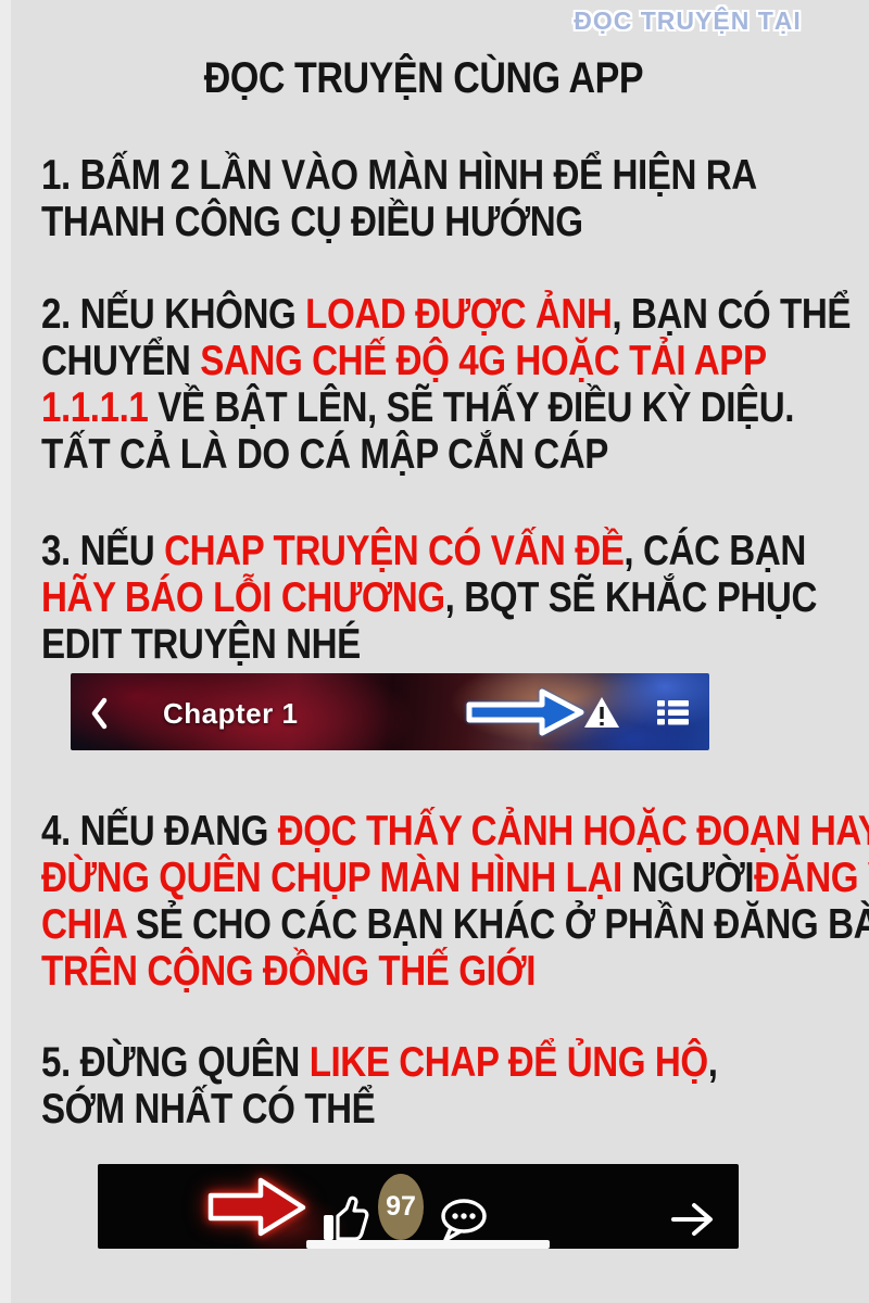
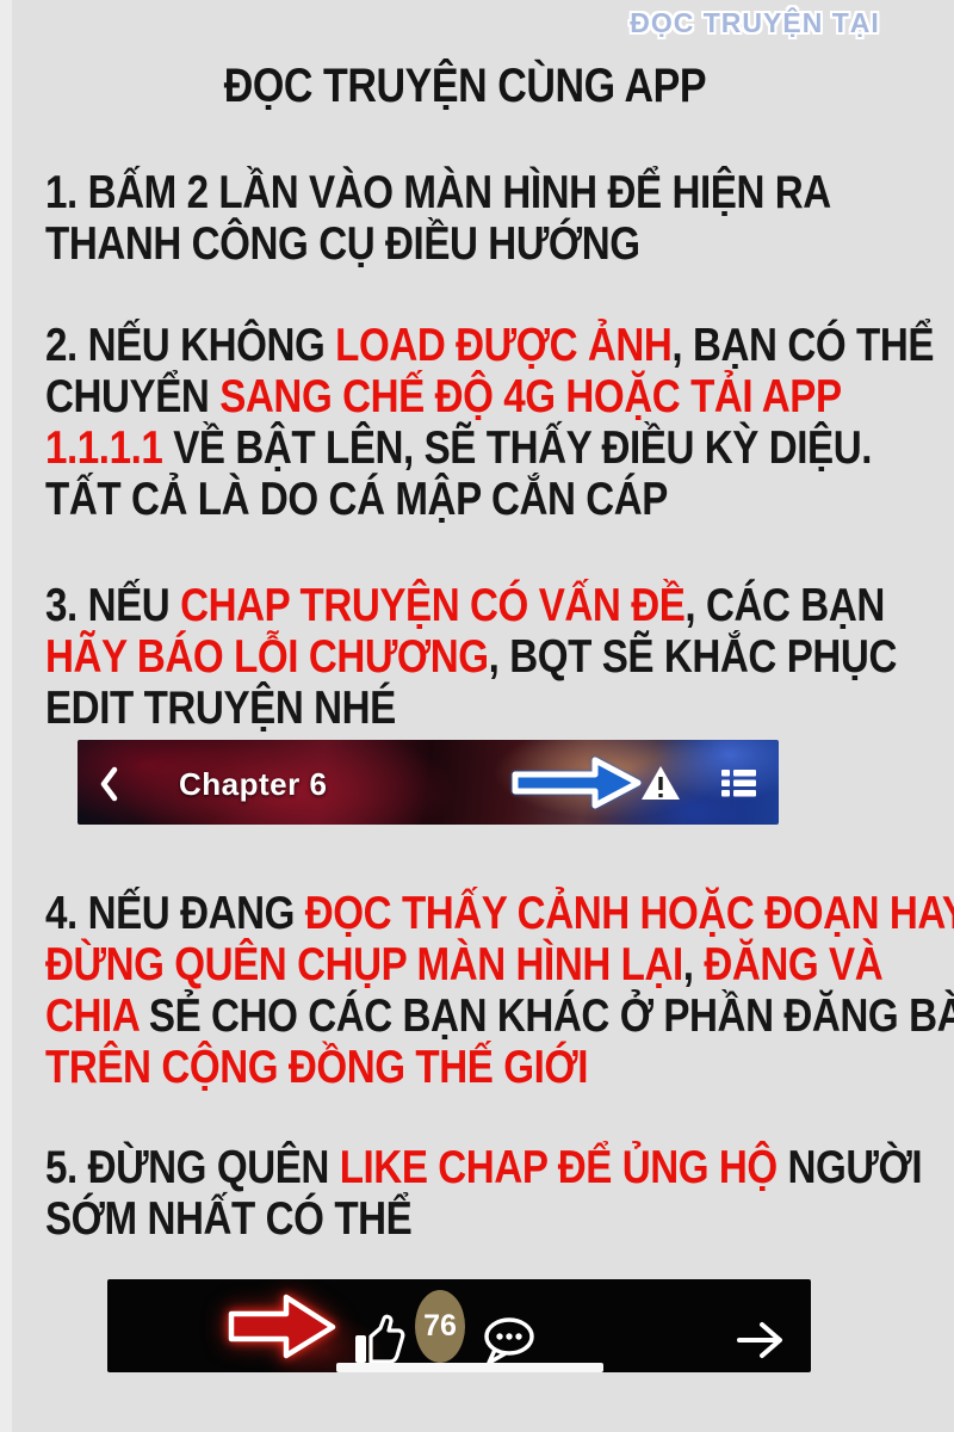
  ĐỌC TRUYỆN TẠI
  ĐỌC TRUYỆN CÙNG APP
  1. BẤM 2 LẦN VÀO MÀN HÌNH ĐỂ HIỆN RA
  THANH CÔNG CỤ ĐIỀU HƯỚNG
  2. NẾU KHÔNG LOAD ĐƯỢC ẢNH, BẠN CÓ THỂ
  CHUYỂN SANG CHẾ ĐỘ 4G HOẶC TẢI APP
  1.1.1.1 VỀ BẬT LÊN, SẼ THẤY ĐIỀU KỲ DIỆU.
  TẤT CẢ LÀ DO CÁ MẬP CẮN CÁP
  3. NẾU CHAP TRUYỆN CÓ VẤN ĐỀ, CÁC BẠN
  HÃY BÁO LỖI CHƯƠNG, BQT SẼ KHẮC PHỤC
  EDIT TRUYỆN NHÉ
  4. NẾU ĐANG ĐỌC THẤY CẢNH HOẶC ĐOẠN HAY
- ĐỪNG QUÊN CHỤP MÀN HÌNH LẠI NGƯỜIĐĂNG
+ ĐỪNG QUÊN CHỤP MÀN HÌNH LẠI, ĐĂNG VÀ
  CHIA SẺ CHO CÁC BẠN KHÁC Ở PHẦN ĐĂNG BÀ
  TRÊN CỘNG ĐỒNG THẾ GIỚI
- 5. ĐỪNG QUÊN LIKE CHAP ĐỂ ỦNG HỘ,
+ 5. ĐỪNG QUÊN LIKE CHAP ĐỂ ỦNG HỘ NGƯỜI
  SỚM NHẤT CÓ THỂ
- Chapter 1
+ Chapter 6
- 97
+ 76
